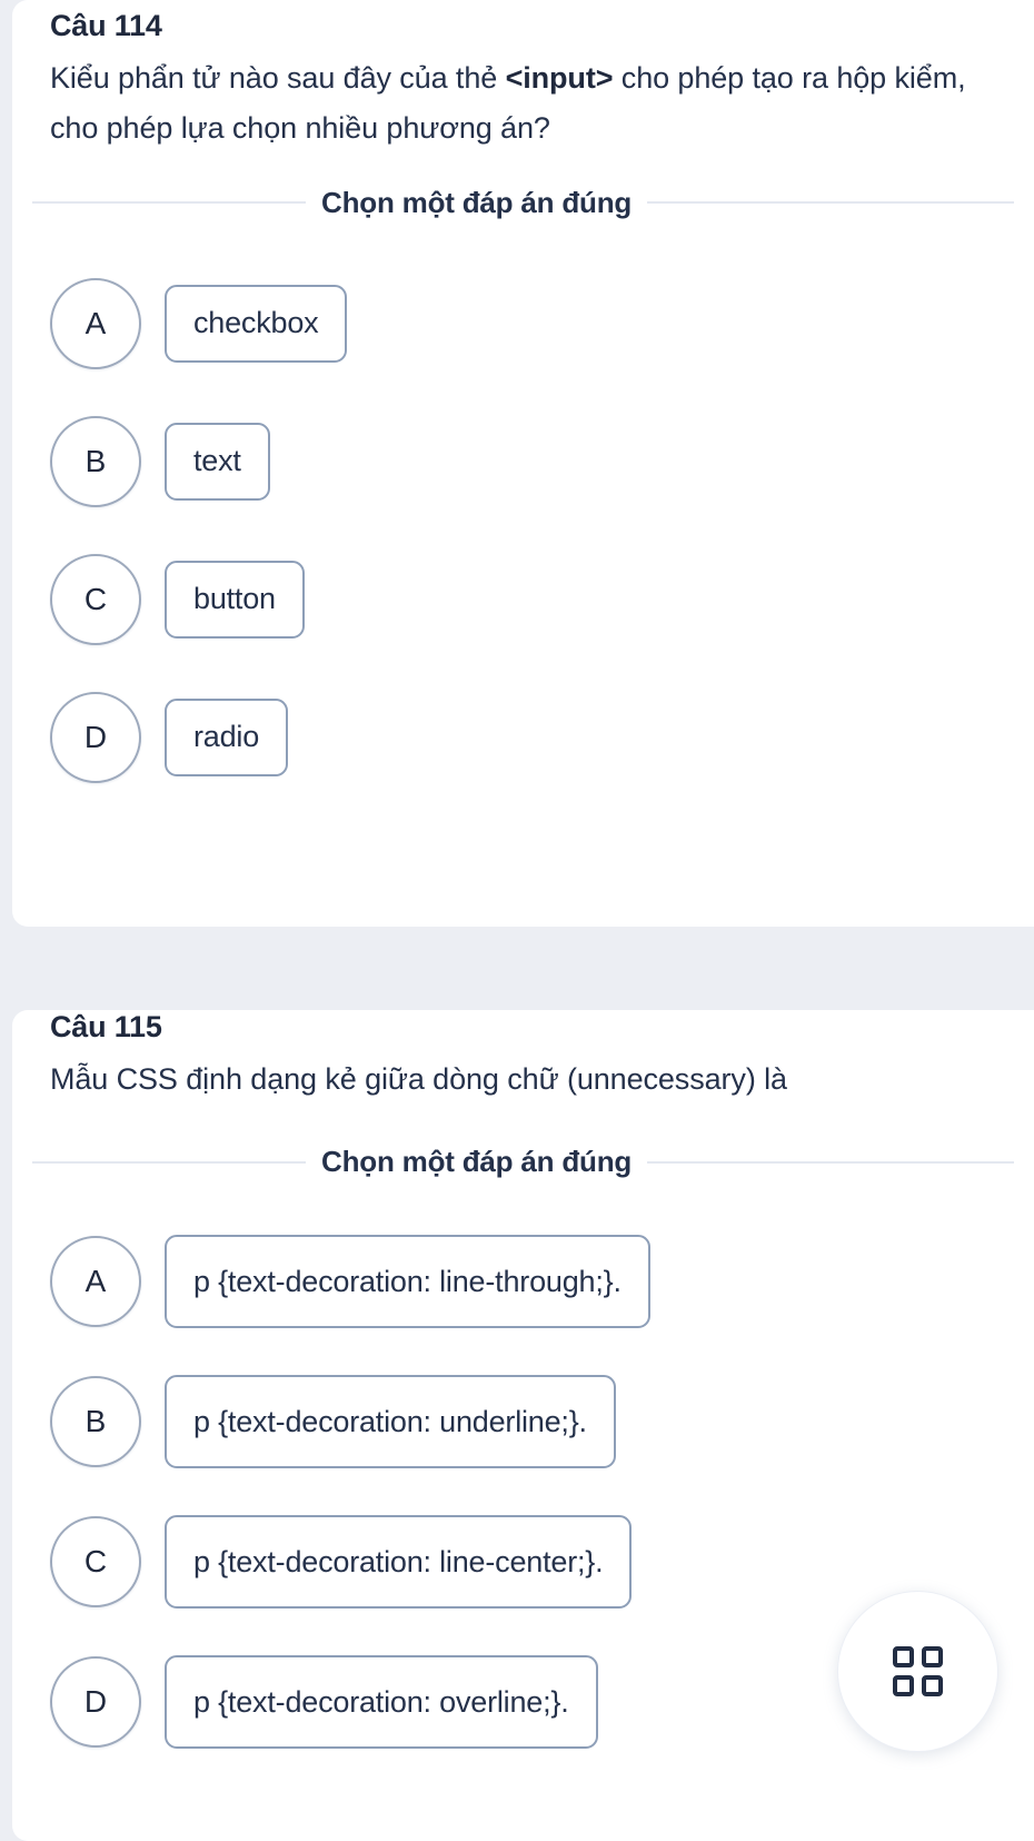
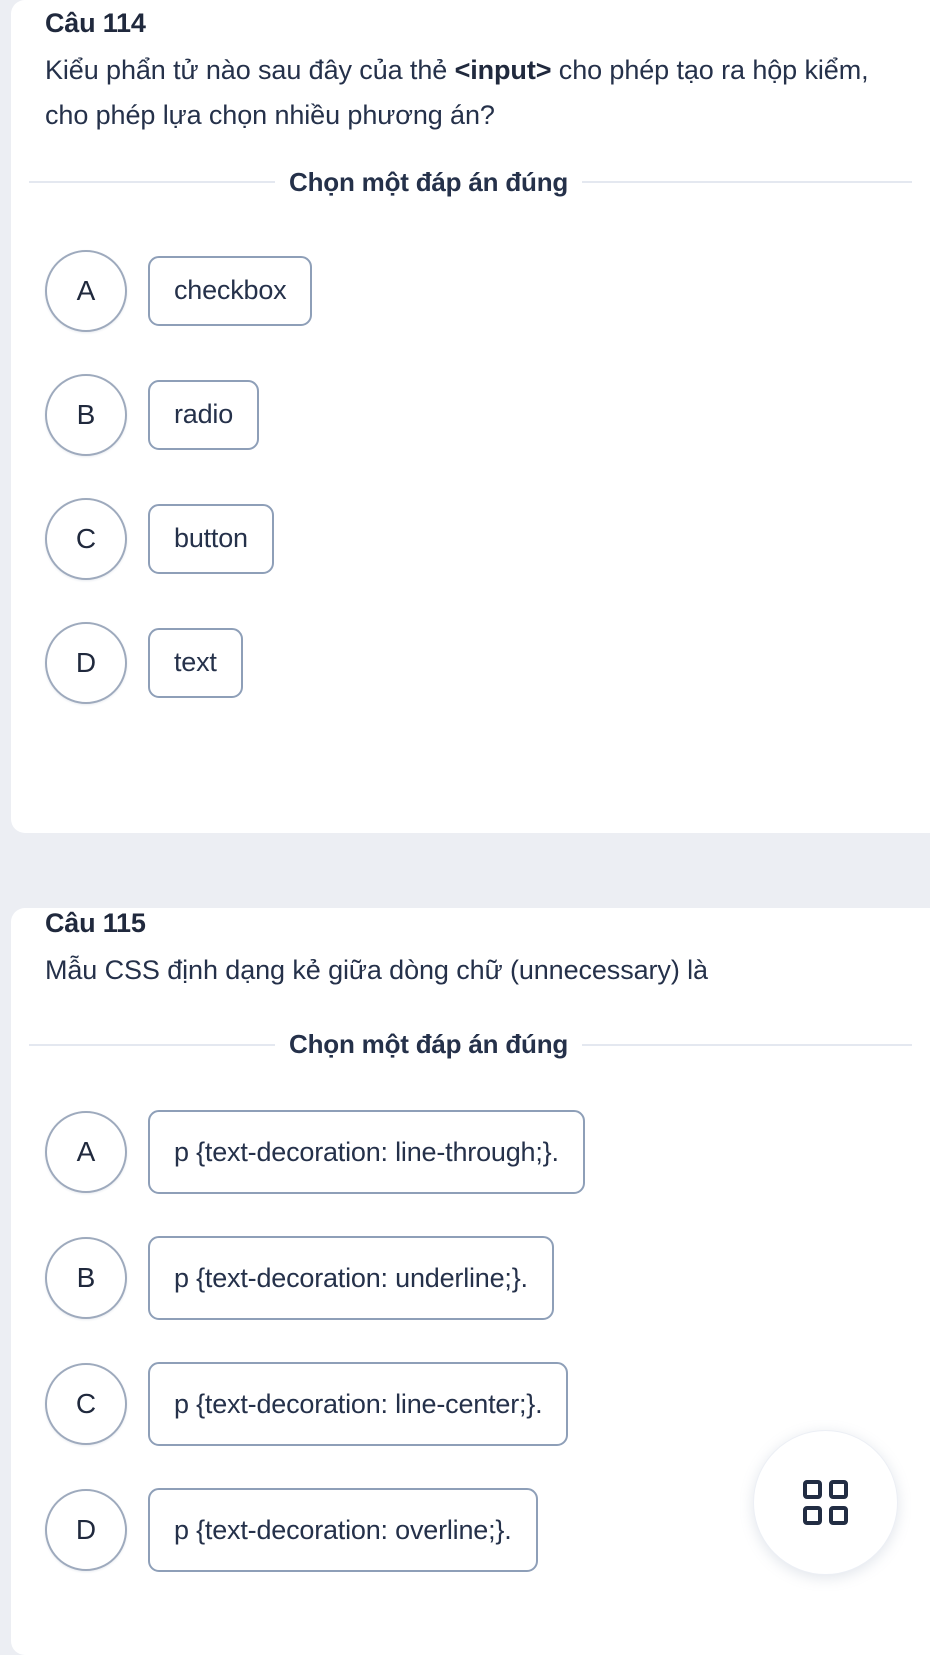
  Câu 114
  Kiểu phẩn tử nào sau đây của thẻ <input> cho phép tạo ra hộp kiểm, cho phép lựa chọn nhiều phương án?
  Chọn một đáp án đúng
  A
  checkbox
  B
- text
+ radio
  C
  button
  D
- radio
+ text
  Câu 115
  Mẫu CSS định dạng kẻ giữa dòng chữ (unnecessary) là
  Chọn một đáp án đúng
  A
  p {text-decoration: line-through;}.
  B
  p {text-decoration: underline;}.
  C
  p {text-decoration: line-center;}.
  D
  p {text-decoration: overline;}.
